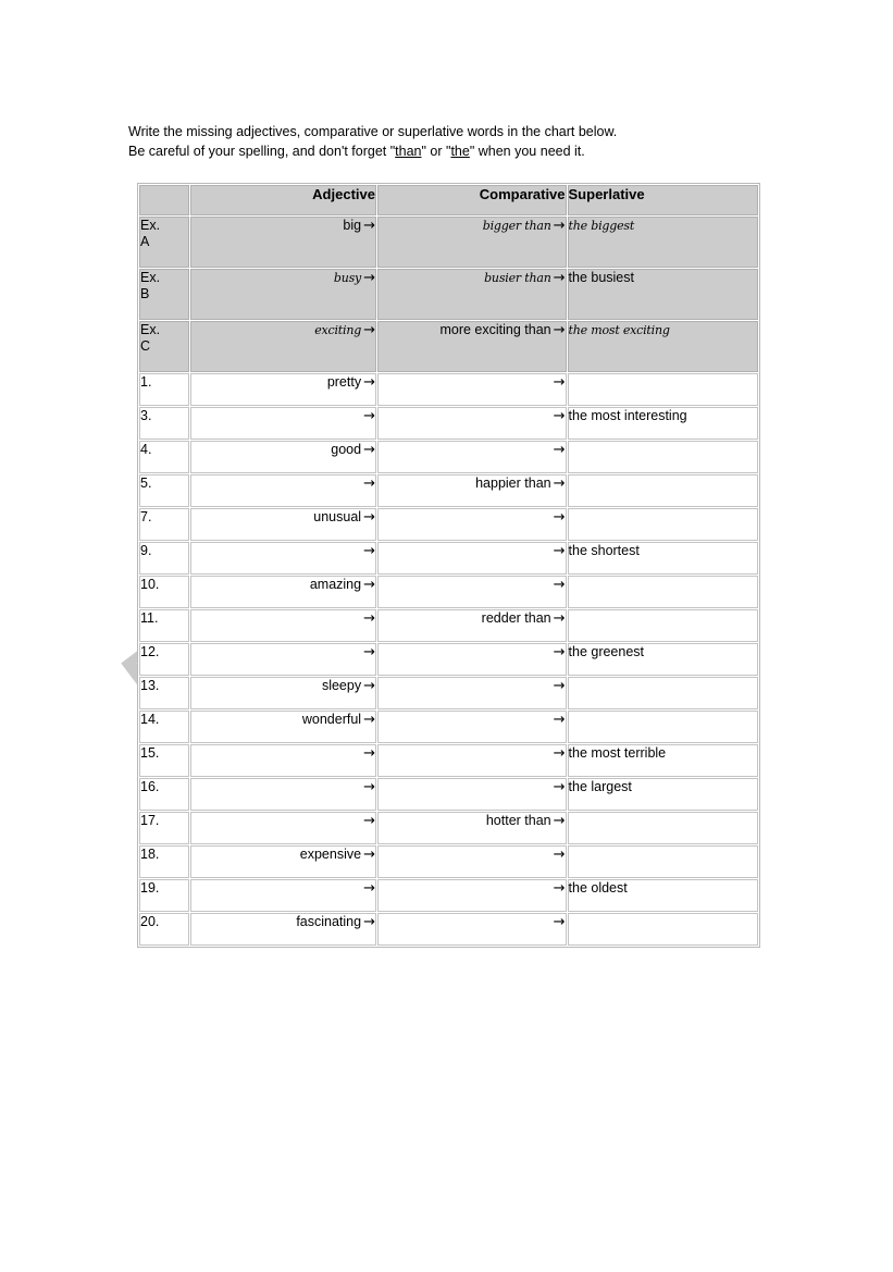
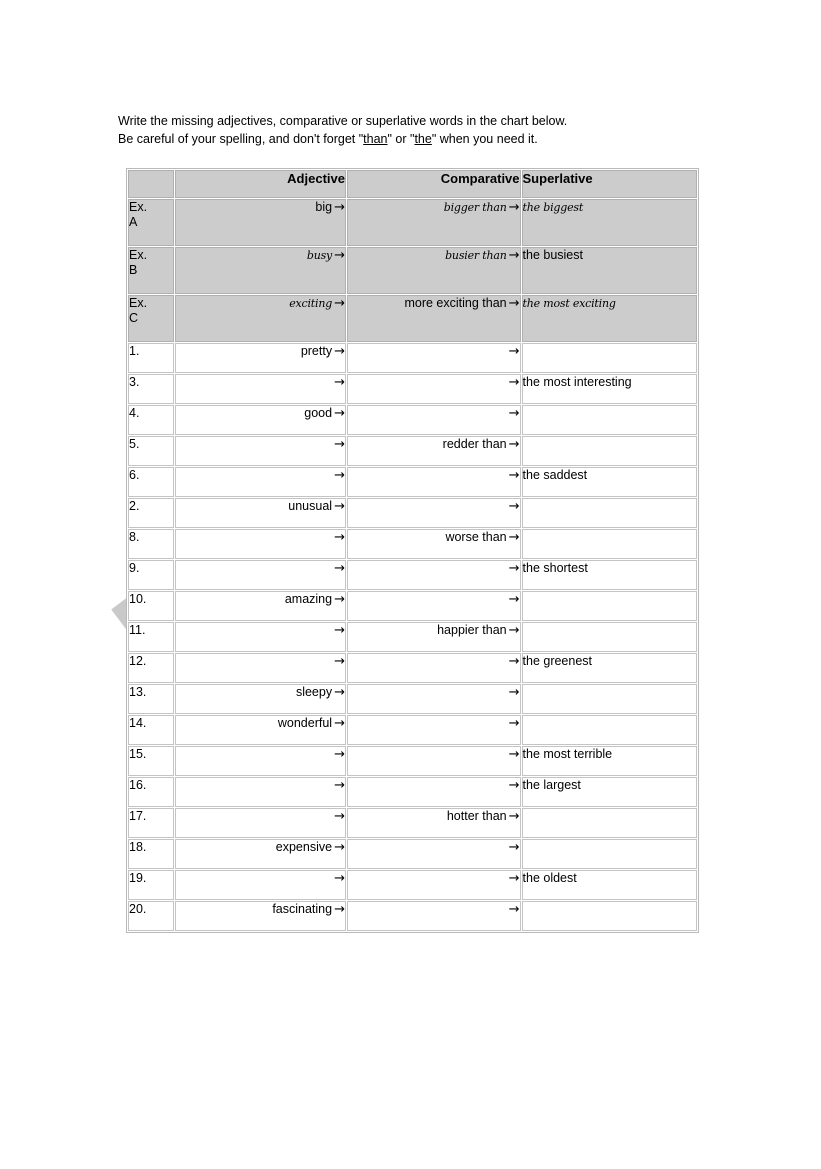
  Write the missing adjectives, comparative or superlative words in the chart below.
  Be careful of your spelling, and don't forget "than" or "the" when you need it.
  	Adjective	Comparative	Superlative
  Ex.A	big →	bigger than →	the biggest
  Ex.B	busy →	busier than →	the busiest
  Ex.C	exciting →	more exciting than →	the most exciting
  1.	pretty →	→
  3.	→	→	the most interesting
  4.	good →	→
- 5.	→	happier than →
+ 5.	→	redder than →
+ 6.	→	→	the saddest
- 7.	unusual →	→
+ 2.	unusual →	→
+ 8.	→	worse than →
  9.	→	→	the shortest
  10.	amazing →	→
- 11.	→	redder than →
+ 11.	→	happier than →
  12.	→	→	the greenest
  13.	sleepy →	→
  14.	wonderful →	→
  15.	→	→	the most terrible
  16.	→	→	the largest
  17.	→	hotter than →
  18.	expensive →	→
  19.	→	→	the oldest
  20.	fascinating →	→
